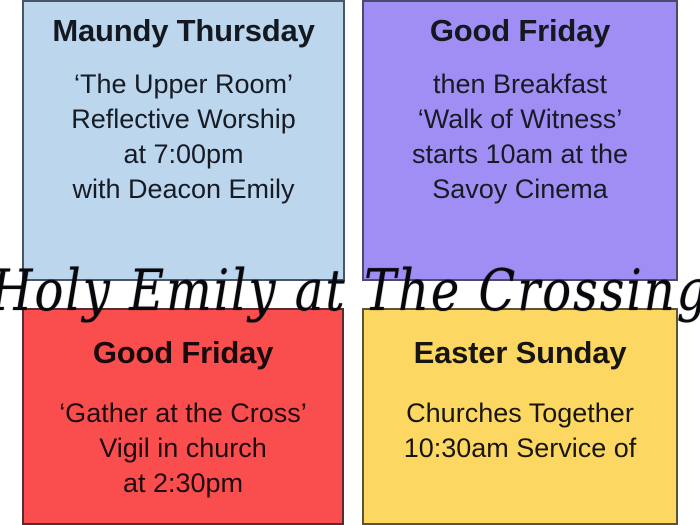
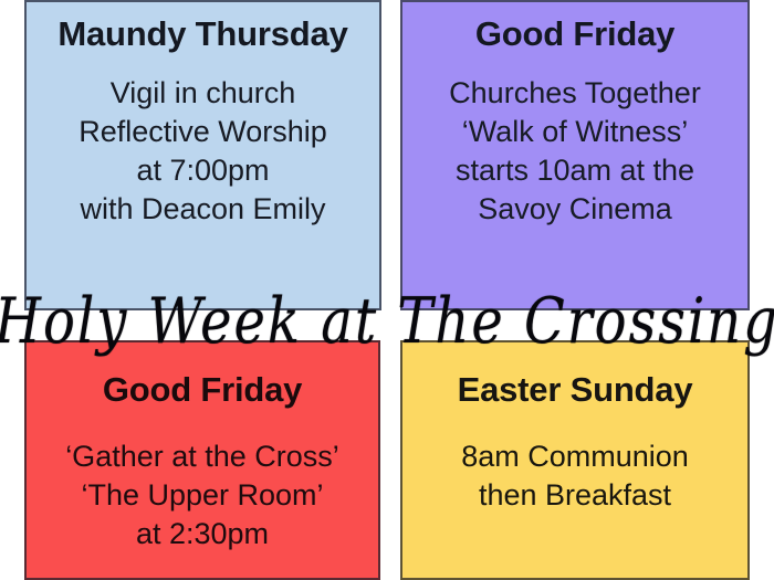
  Maundy Thursday
- ‘The Upper Room’
+ Vigil in church
  Reflective Worship
  at 7:00pm
  with Deacon Emily
  Good Friday
- then Breakfast
+ Churches Together
  ‘Walk of Witness’
  starts 10am at the
  Savoy Cinema
  Good Friday
  ‘Gather at the Cross’
- Vigil in church
+ ‘The Upper Room’
  at 2:30pm
  Easter Sunday
+ 8am Communion
- Churches Together
+ then Breakfast
- 10:30am Service of
- Holy Emily at The Crossing
+ Holy Week at The Crossing
